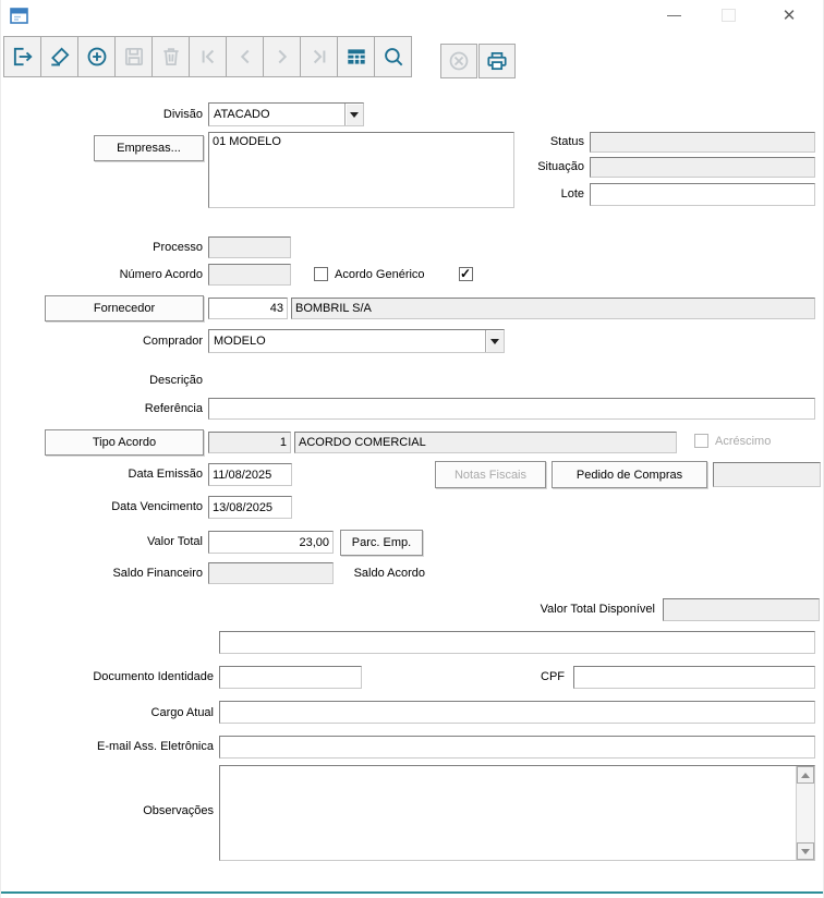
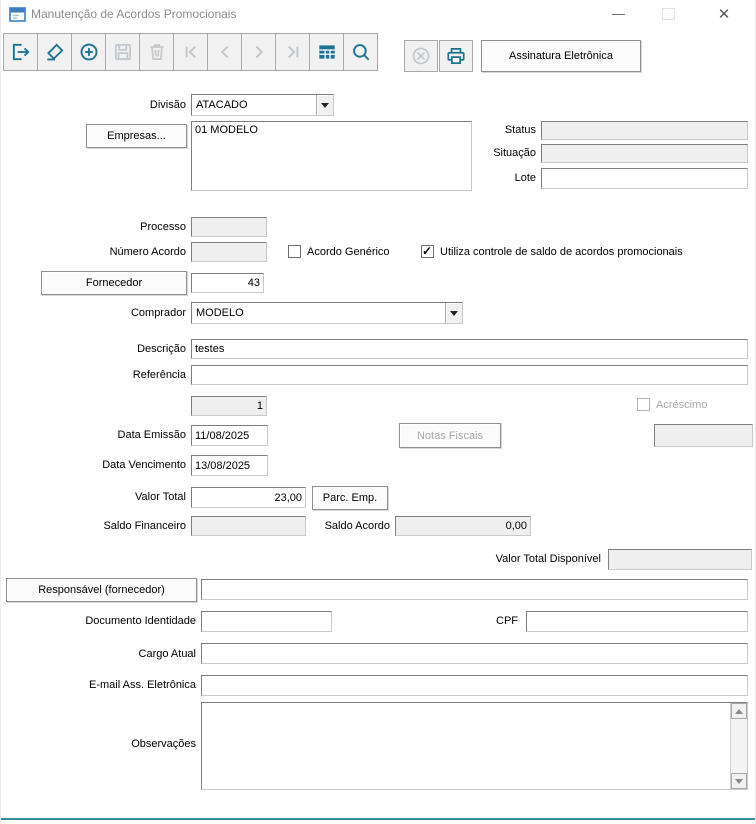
+ Manutenção de Acordos Promocionais
  ✕
+ Assinatura Eletrônica
  Divisão
  ATACADO
  Empresas...
  01 MODELO
  Status
  Situação
  Lote
  Processo
  Número Acordo
  Acordo Genérico
+ Utiliza controle de saldo de acordos promocionais
  Fornecedor
  43
- BOMBRIL S/A
  Comprador
  MODELO
  Descrição
+ testes
  Referência
- Tipo Acordo
  1
- ACORDO COMERCIAL
  Acréscimo
  Data Emissão
  11/08/2025
  Notas Fiscais
- Pedido de Compras
  Data Vencimento
  13/08/2025
  Valor Total
  23,00
  Parc. Emp.
  Saldo Financeiro
  Saldo Acordo
+ 0,00
  Valor Total Disponível
+ Responsável (fornecedor)
  Documento Identidade
  CPF
  Cargo Atual
  E-mail Ass. Eletrônica
  Observações
